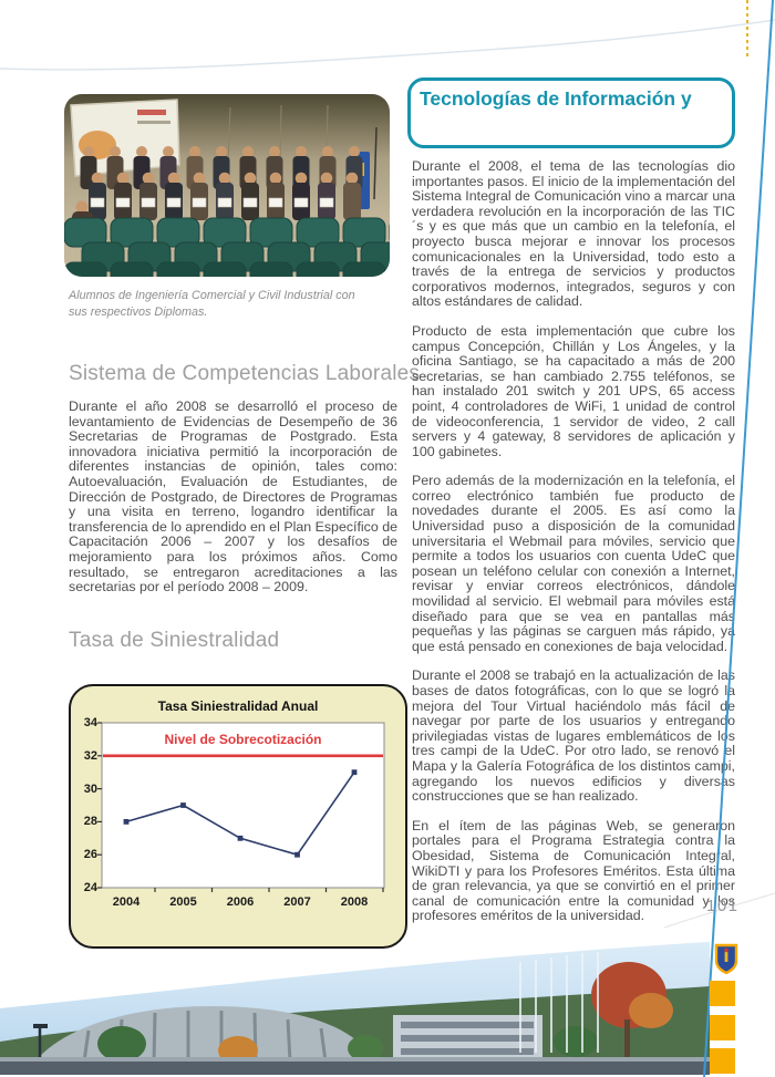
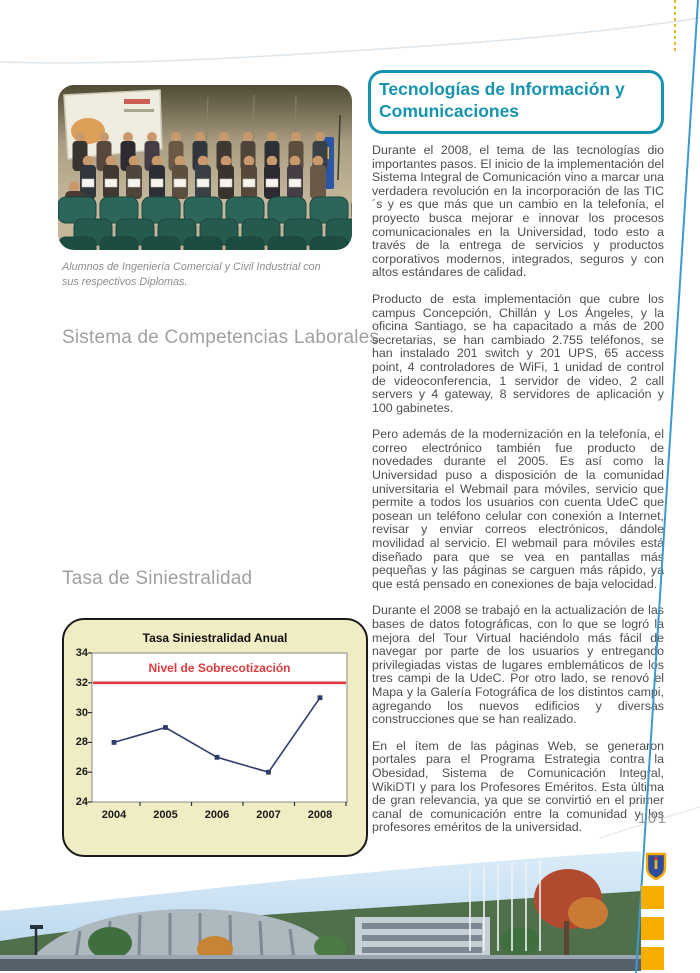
  Alumnos de Ingeniería Comercial y Civil Industrial con sus respectivos Diplomas.
  Sistema de Competencias Laborales
- Durante el año 2008 se desarrolló el proceso de levantamiento de Evidencias de Desempeño de 36 Secretarias de Programas de Postgrado. Esta innovadora iniciativa permitió la incorporación de diferentes instancias de opinión, tales como: Autoevaluación, Evaluación de Estudiantes, de Dirección de Postgrado, de Directores de Programas y una visita en terreno, logandro identificar la transferencia de lo aprendido en el Plan Específico de Capacitación 2006 – 2007 y los desafíos de mejoramiento para los próximos años. Como resultado, se entregaron acreditaciones a las secretarias por el período 2008 – 2009.
  Tasa de Siniestralidad
  Tasa Siniestralidad Anual
  Nivel de Sobrecotización
  24
  26
  28
  30
  32
  34
  2004
  2005
  2006
  2007
  2008
  Tecnologías de Información y
+ Comunicaciones
  Durante el 2008, el tema de las tecnologías dio importantes pasos. El inicio de la implementación del Sistema Integral de Comunicación vino a marcar una verdadera revolución en la incorporación de las TIC´s y es que más que un cambio en la telefonía, el proyecto busca mejorar e innovar los procesos comunicacionales en la Universidad, todo esto a través de la entrega de servicios y productos corporativos modernos, integrados, seguros y con altos estándares de calidad.
  Producto de esta implementación que cubre los campus Concepción, Chillán y Los Ángeles, y la oficina Santiago, se ha capacitado a más de 200 secretarias, se han cambiado 2.755 teléfonos, se han instalado 201 switch y 201 UPS, 65 access point, 4 controladores de WiFi, 1 unidad de control de videoconferencia, 1 servidor de video, 2 call servers y 4 gateway, 8 servidores de aplicación y 100 gabinetes.
  Pero además de la modernización en la telefonía, el correo electrónico también fue producto de novedades durante el 2005. Es así como la Universidad puso a disposición de la comunidad universitaria el Webmail para móviles, servicio que permite a todos los usuarios con cuenta UdeC que posean un teléfono celular con conexión a Internet, revisar y enviar correos electrónicos, dándole movilidad al servicio. El webmail para móviles está diseñado para que se vea en pantallas más pequeñas y las páginas se carguen más rápido, ya que está pensado en conexiones de baja velocidad.
  Durante el 2008 se trabajó en la actualización de las bases de datos fotográficas, con lo que se logró la mejora del Tour Virtual haciéndolo más fácil de navegar por parte de los usuarios y entregando privilegiadas vistas de lugares emblemáticos de los tres campi de la UdeC. Por otro lado, se renovó el Mapa y la Galería Fotográfica de los distintos cami, agregando los nuevos edificios y diversas construcciones que se han realizado.
  En el ítem de las páginas Web, se generaron portales para el Programa Estrategia contra la Obesidad, Sistema de Comunicación Integal, WikiDTI y para los Profesores Eméritos. Esta última de gran relevancia, ya que se convirtió en el prier canal de comunicación entre la comunidad y los profesores eméritos de la universidad.
  101
